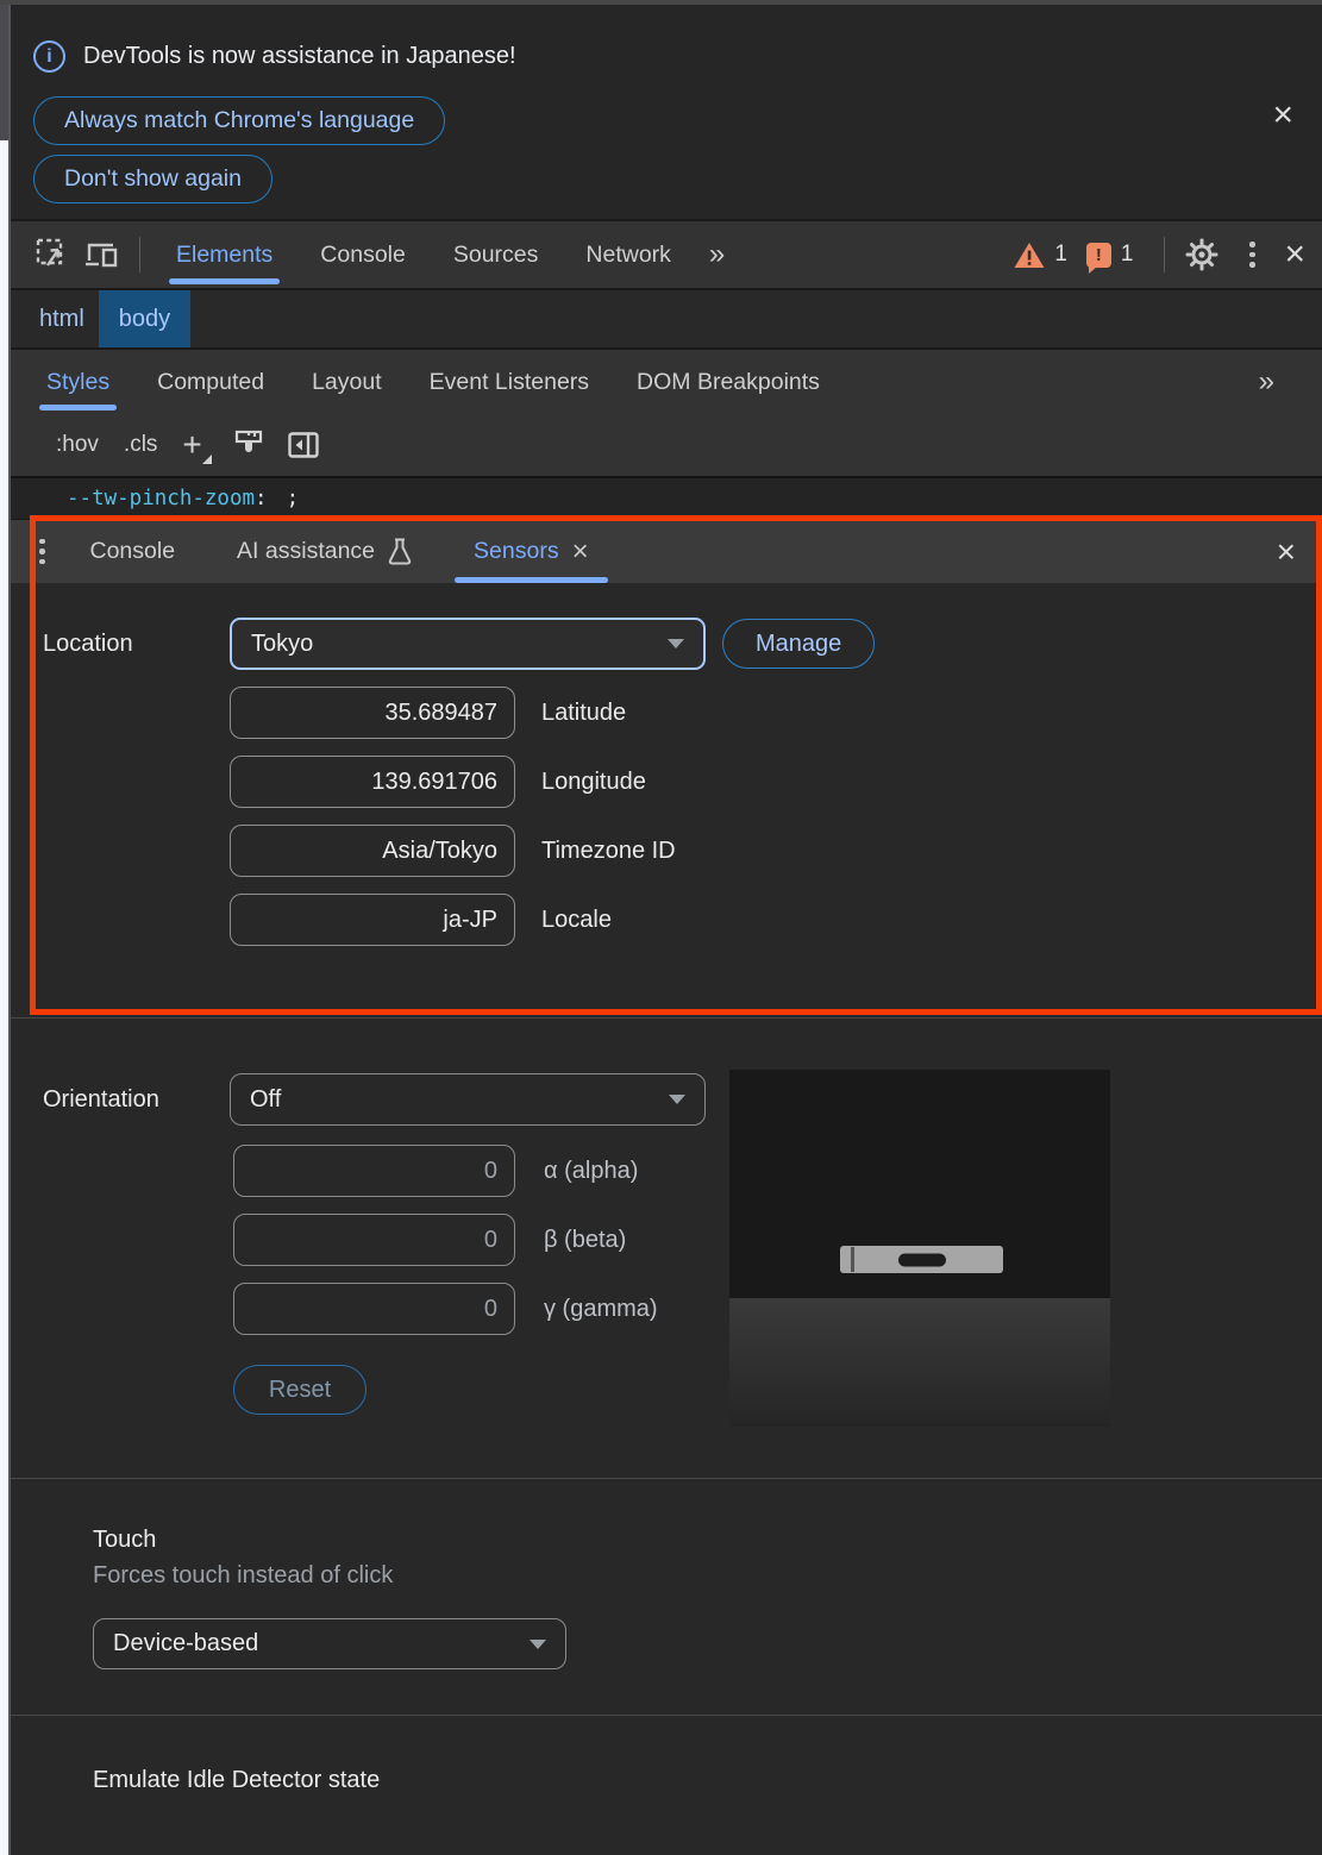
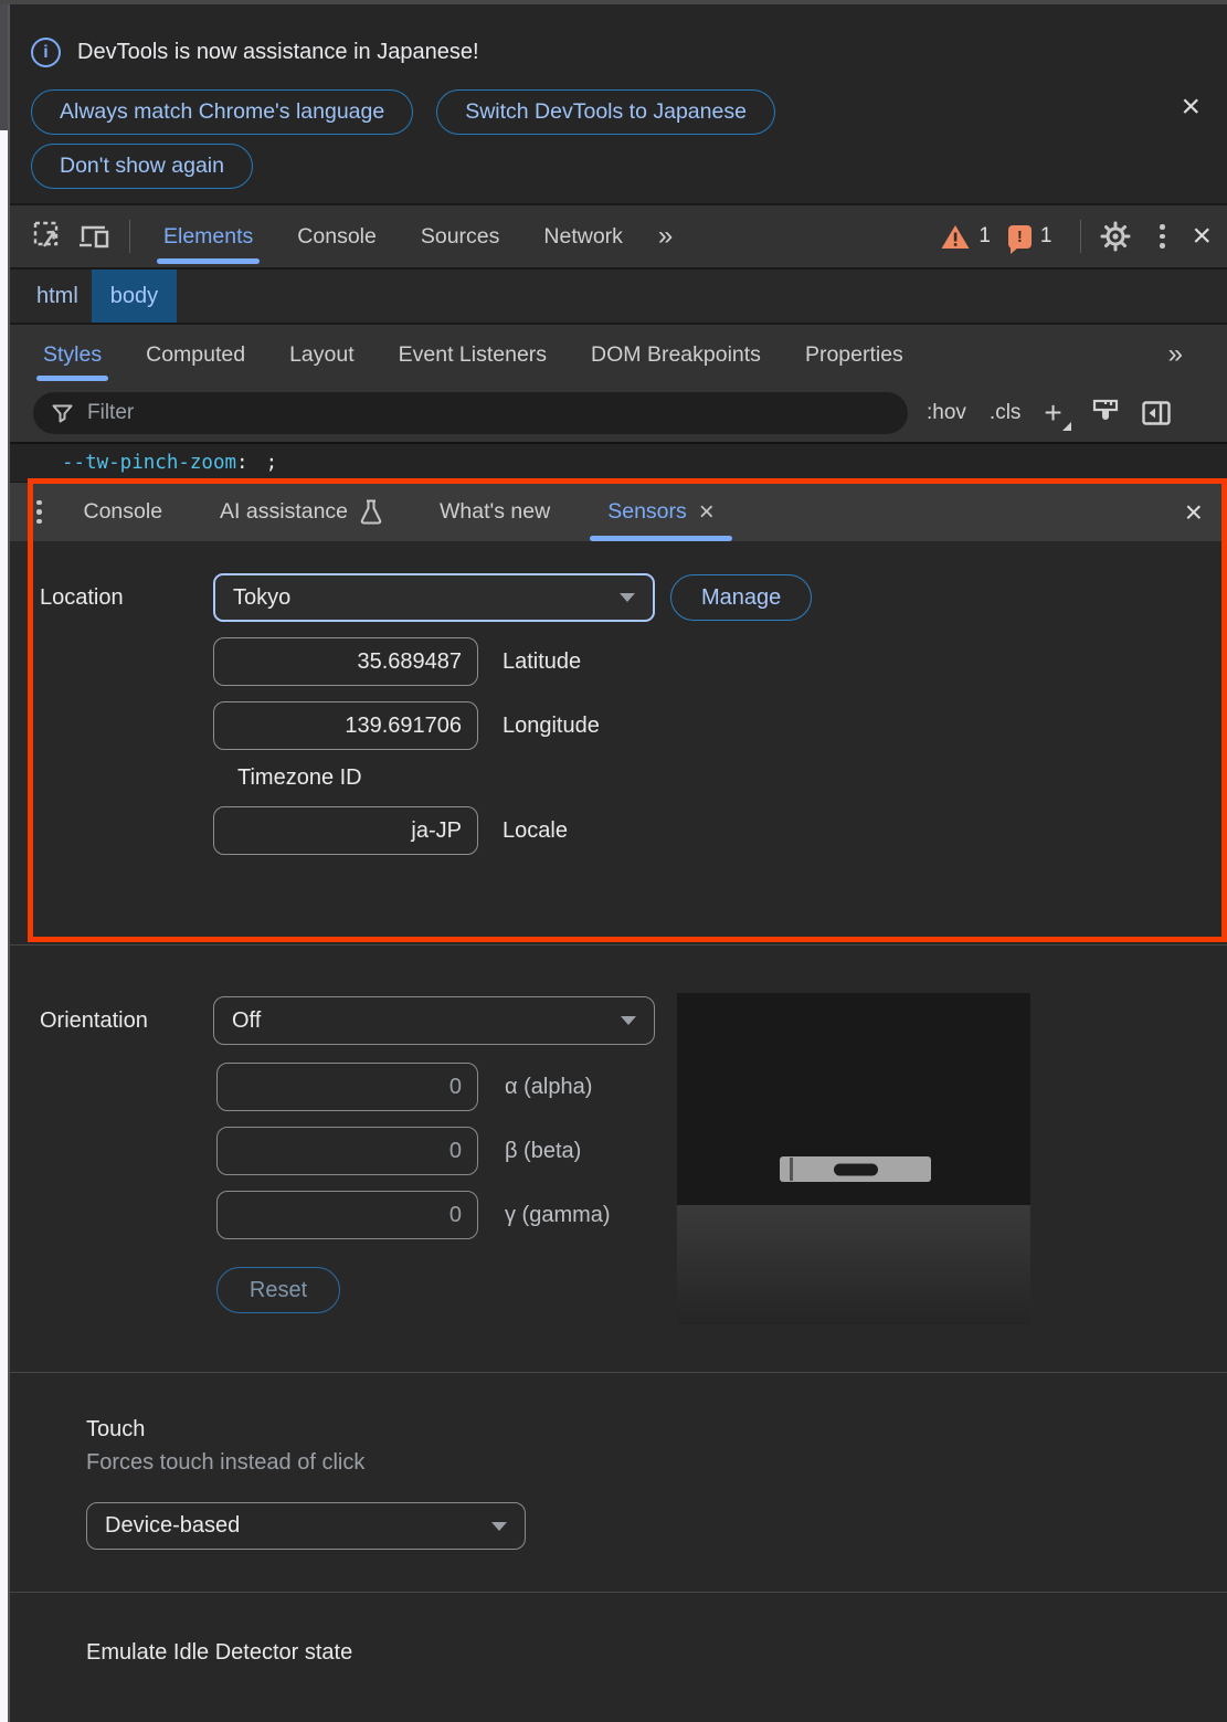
  i
  DevTools is now assistance in Japanese!
  Always match Chrome's language
+ Switch DevTools to Japanese
  Don't show again
  ×
  Elements
  Console
  Sources
  Network
  »
  1
  !
  1
  ×
  html
  body
  Styles
  Computed
  Layout
  Event Listeners
  DOM Breakpoints
+ Properties
  »
+ Filter
  :hov
  .cls
  +
  --tw-pinch-zoom
  :
  ;
  Console
  AI assistance
+ What's new
  Sensors
  ×
  ×
  Location
  Tokyo
  Manage
  35.689487
  Latitude
  139.691706
  Longitude
- Asia/Tokyo
  Timezone ID
  ja-JP
  Locale
  Orientation
  Off
  0
  α (alpha)
  0
  β (beta)
  0
  γ (gamma)
  Reset
  Touch
  Forces touch instead of click
  Device-based
  Emulate Idle Detector state
